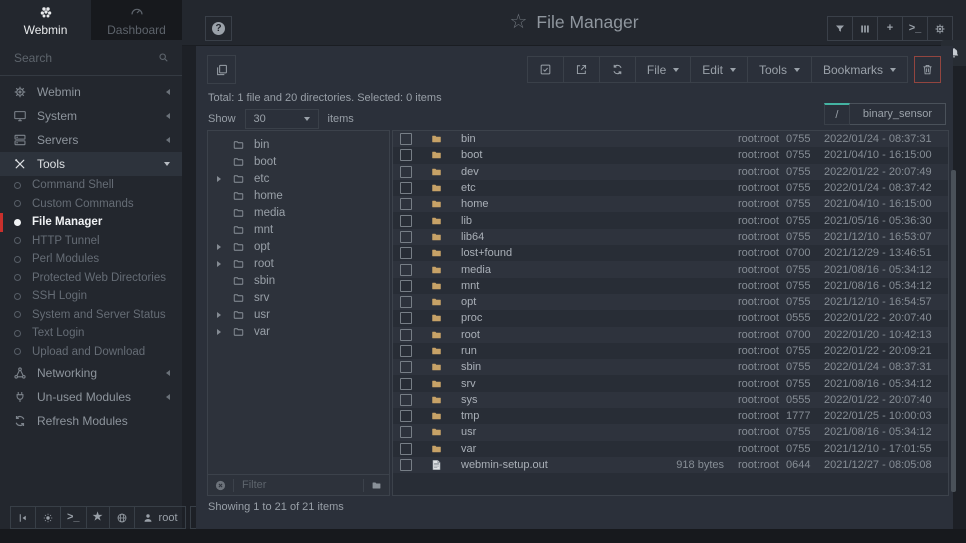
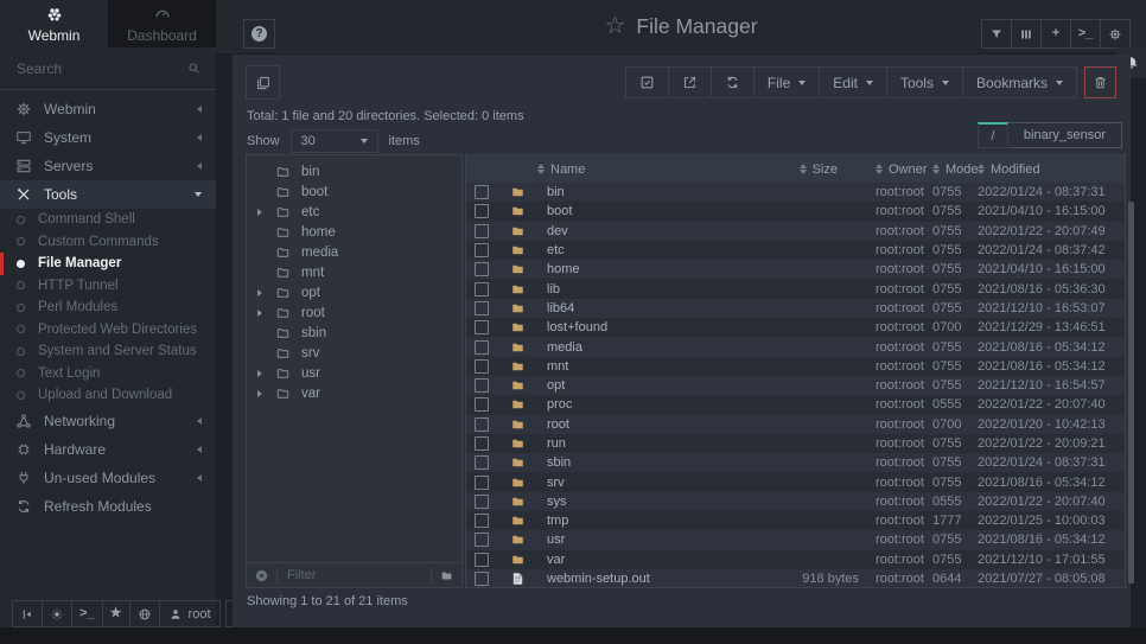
  Webmin
  Dashboard
  Search
  Webmin
  System
  Servers
  Tools
  Command Shell
  Custom Commands
  File Manager
  HTTP Tunnel
  Perl Modules
  Protected Web Directories
- SSH Login
  System and Server Status
  Text Login
  Upload and Download
  Networking
+ Hardware
  Un-used Modules
  Refresh Modules
  >_
  ★
  root
  ?
  ☆
  File Manager
  +
  >_
  File
  Edit
  Tools
  Bookmarks
  Total: 1 file and 20 directories. Selected: 0 items
  Show
  30
  items
  /
  binary_sensor
  bin
  boot
  etc
  home
  media
  mnt
  opt
  root
  sbin
  srv
  usr
  var
  Filter
+ Name
+ Size
+ Owner
+ Mode
+ Modified
  bin
  root:root
  0755
  2022/01/24 - 08:37:31
  boot
  root:root
  0755
  2021/04/10 - 16:15:00
  dev
  root:root
  0755
  2022/01/22 - 20:07:49
  etc
  root:root
  0755
  2022/01/24 - 08:37:42
  home
  root:root
  0755
  2021/04/10 - 16:15:00
  lib
  root:root
  0755
- 2021/05/16 - 05:36:30
+ 2021/08/16 - 05:36:30
  lib64
  root:root
  0755
  2021/12/10 - 16:53:07
  lost+found
  root:root
  0700
  2021/12/29 - 13:46:51
  media
  root:root
  0755
  2021/08/16 - 05:34:12
  mnt
  root:root
  0755
  2021/08/16 - 05:34:12
  opt
  root:root
  0755
  2021/12/10 - 16:54:57
  proc
  root:root
  0555
  2022/01/22 - 20:07:40
  root
  root:root
  0700
  2022/01/20 - 10:42:13
  run
  root:root
  0755
  2022/01/22 - 20:09:21
  sbin
  root:root
  0755
  2022/01/24 - 08:37:31
  srv
  root:root
  0755
  2021/08/16 - 05:34:12
  sys
  root:root
  0555
  2022/01/22 - 20:07:40
  tmp
  root:root
  1777
  2022/01/25 - 10:00:03
  usr
  root:root
  0755
  2021/08/16 - 05:34:12
  var
  root:root
  0755
  2021/12/10 - 17:01:55
  webmin-setup.out
  918 bytes
  root:root
  0644
- 2021/12/27 - 08:05:08
+ 2021/07/27 - 08:05:08
  Showing 1 to 21 of 21 items
